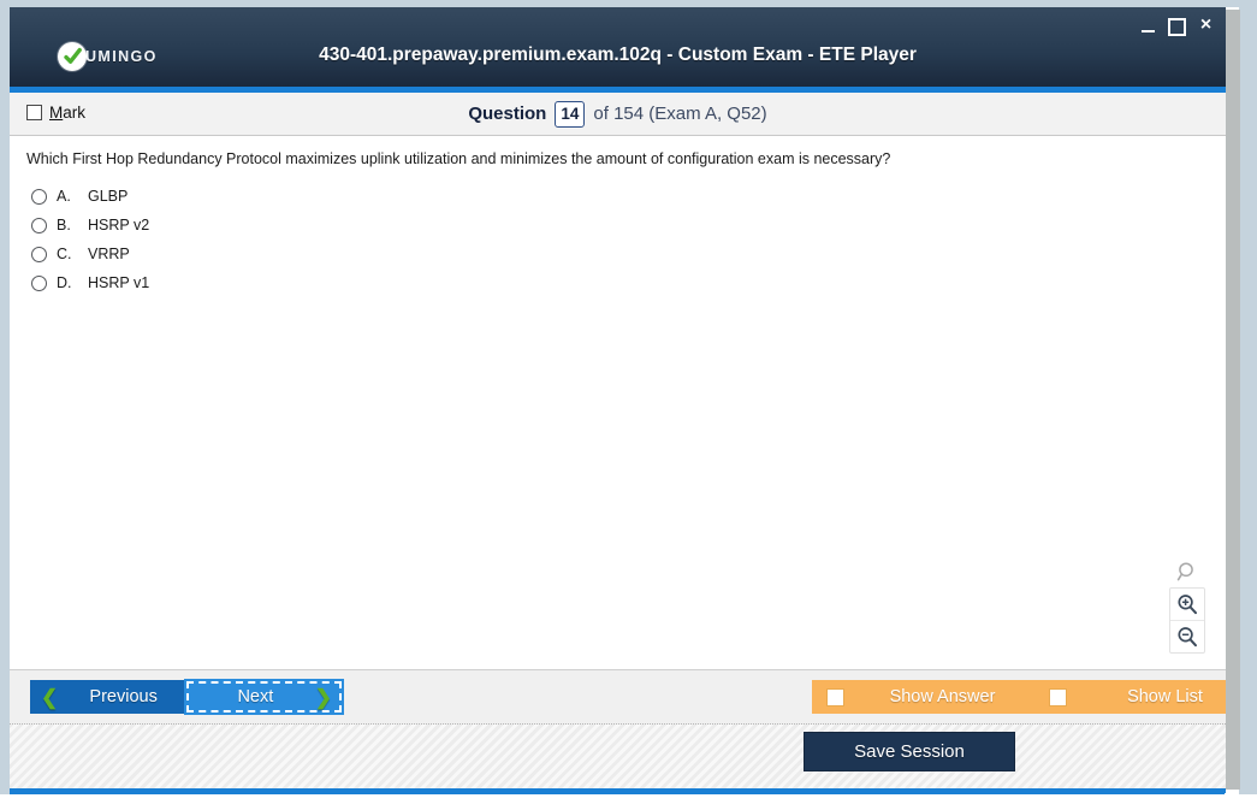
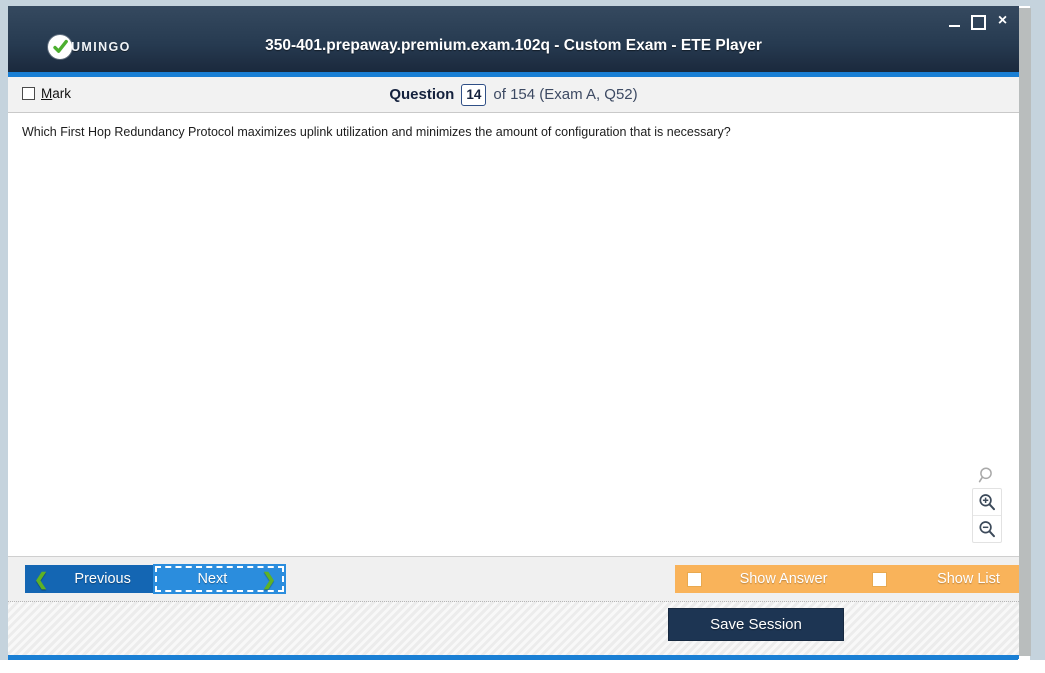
  UMINGO
- 430-401.prepaway.premium.exam.102q - Custom Exam - ETE Player
+ 350-401.prepaway.premium.exam.102q - Custom Exam - ETE Player
  ×
  Mark
  Question
  14
  of 154 (Exam A, Q52)
- Which First Hop Redundancy Protocol maximizes uplink utilization and minimizes the amount of configuration exam is necessary?
+ Which First Hop Redundancy Protocol maximizes uplink utilization and minimizes the amount of configuration that is necessary?
- A.
- GLBP
- B.
- HSRP v2
- C.
- VRRP
- D.
- HSRP v1
  ❮
  Previous
  Next
  ❯
  Show Answer
  Show List
  Save Session
